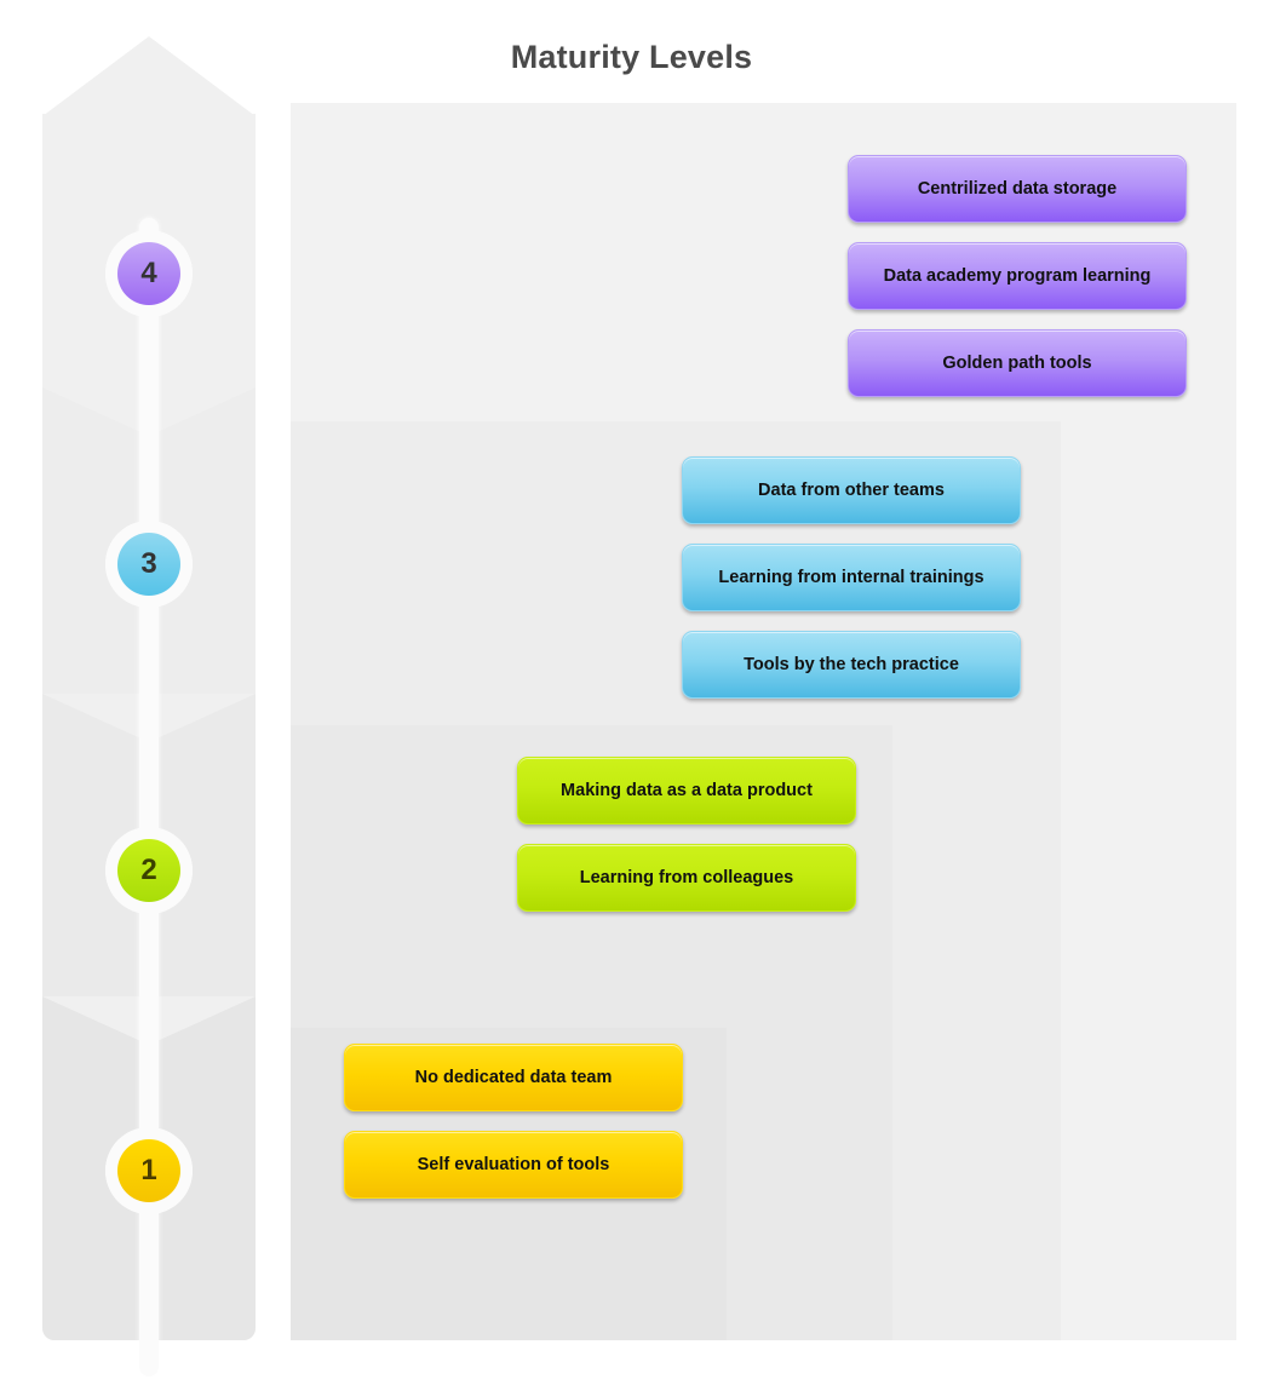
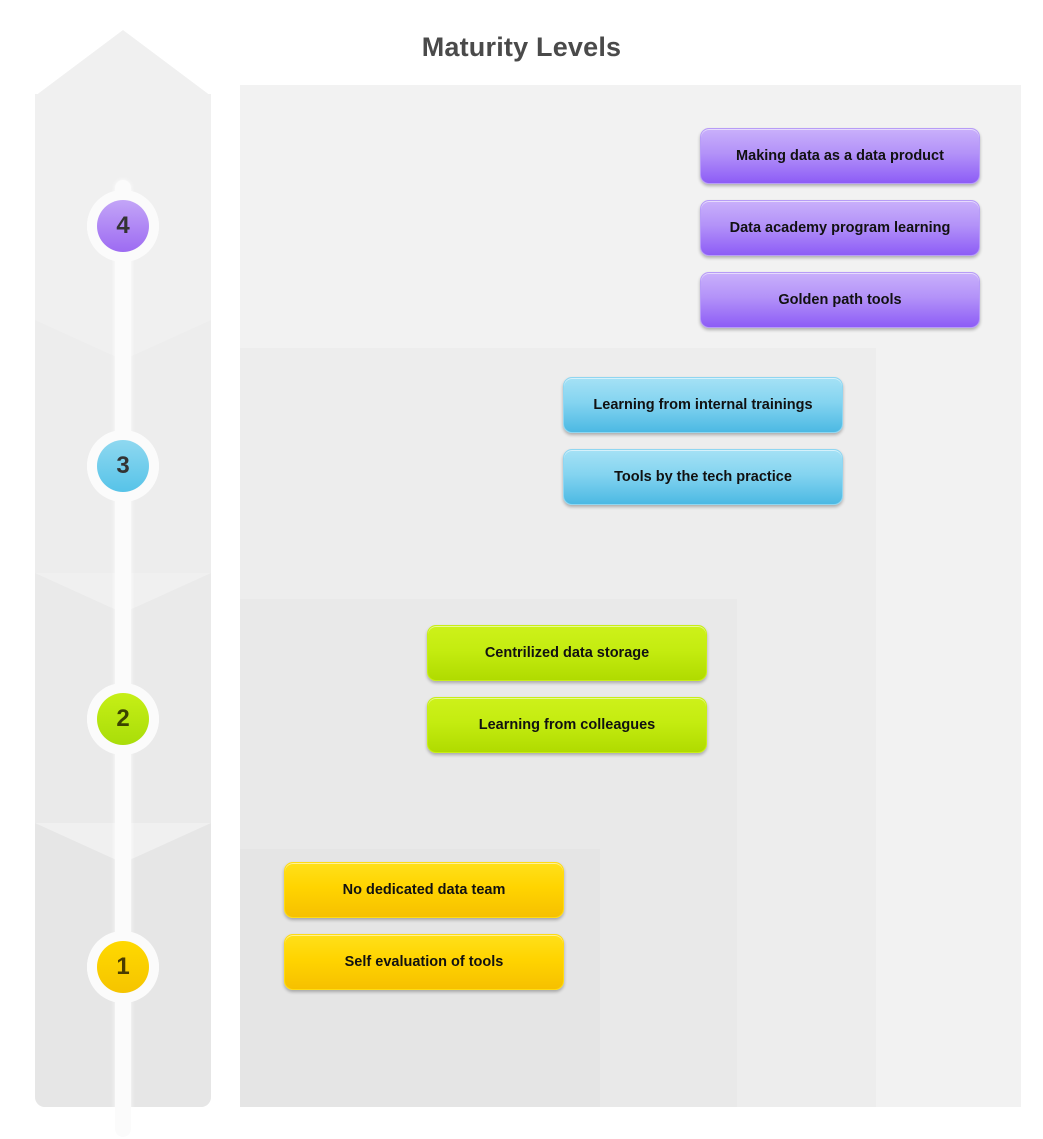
  Maturity Levels
  4
  3
  2
  1
- Centrilized data storage
+ Making data as a data product
  Data academy program learning
  Golden path tools
- Data from other teams
  Learning from internal trainings
  Tools by the tech practice
- Making data as a data product
+ Centrilized data storage
  Learning from colleagues
  No dedicated data team
  Self evaluation of tools
